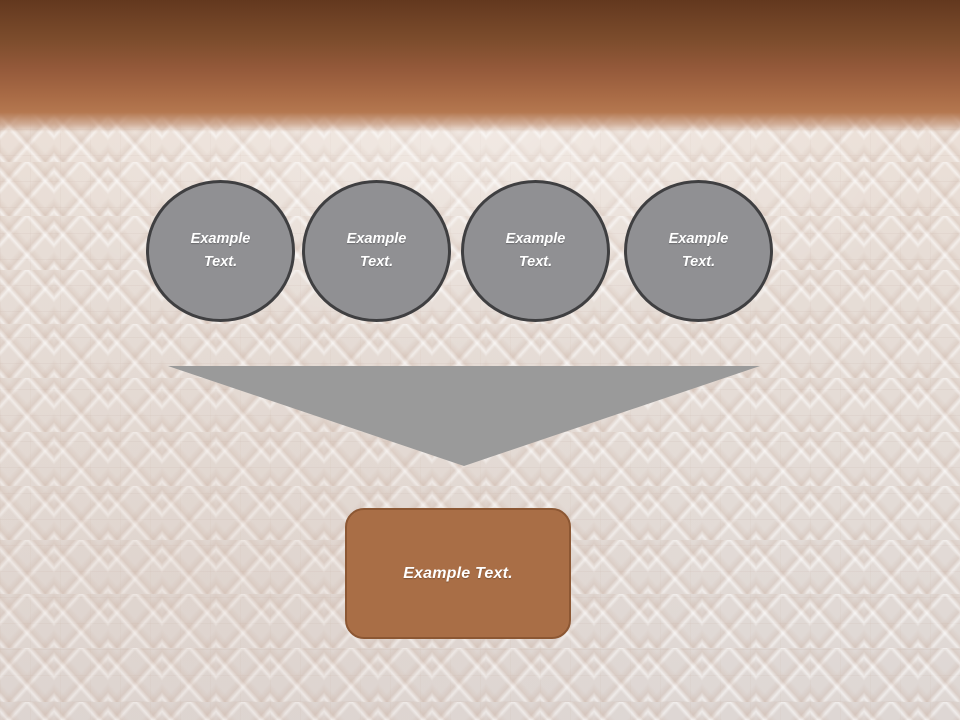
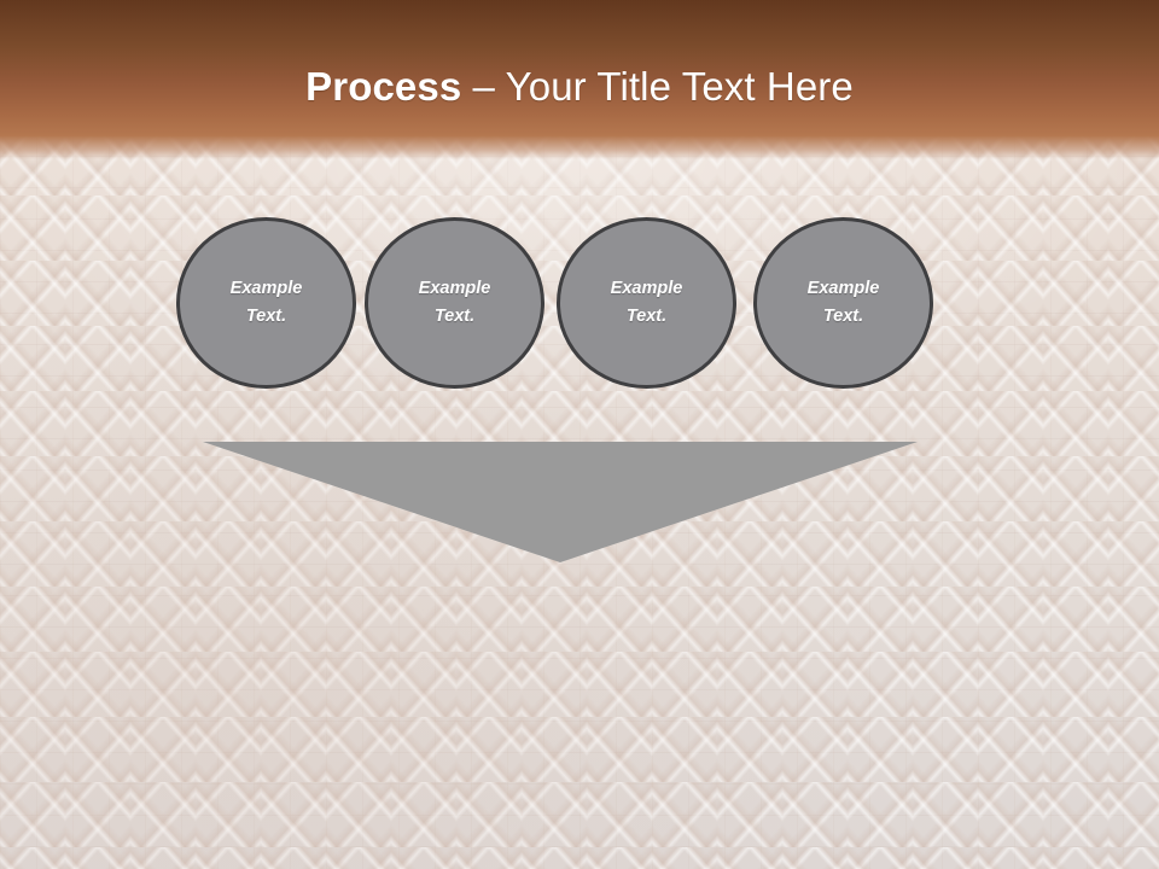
+ Process – Your Title Text Here
  Example
  Text.
  Example
  Text.
  Example
  Text.
  Example
  Text.
- Example Text.
